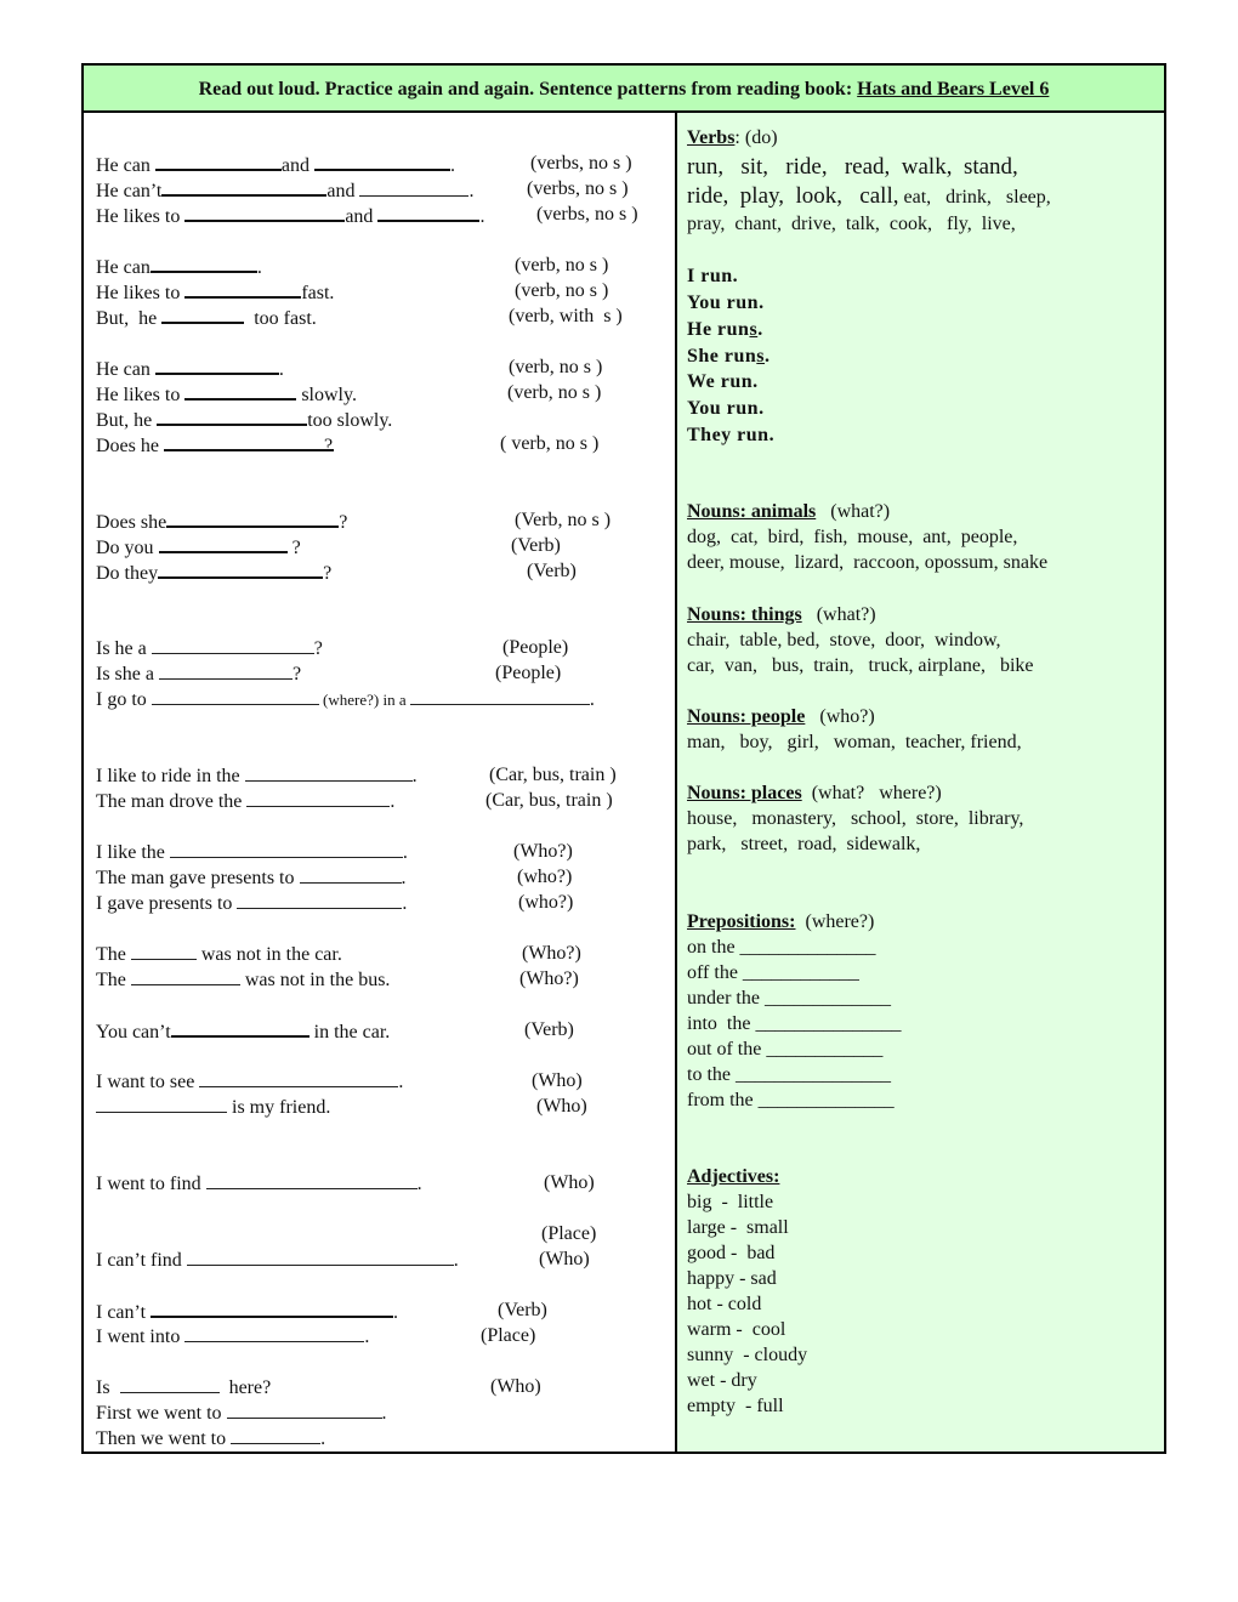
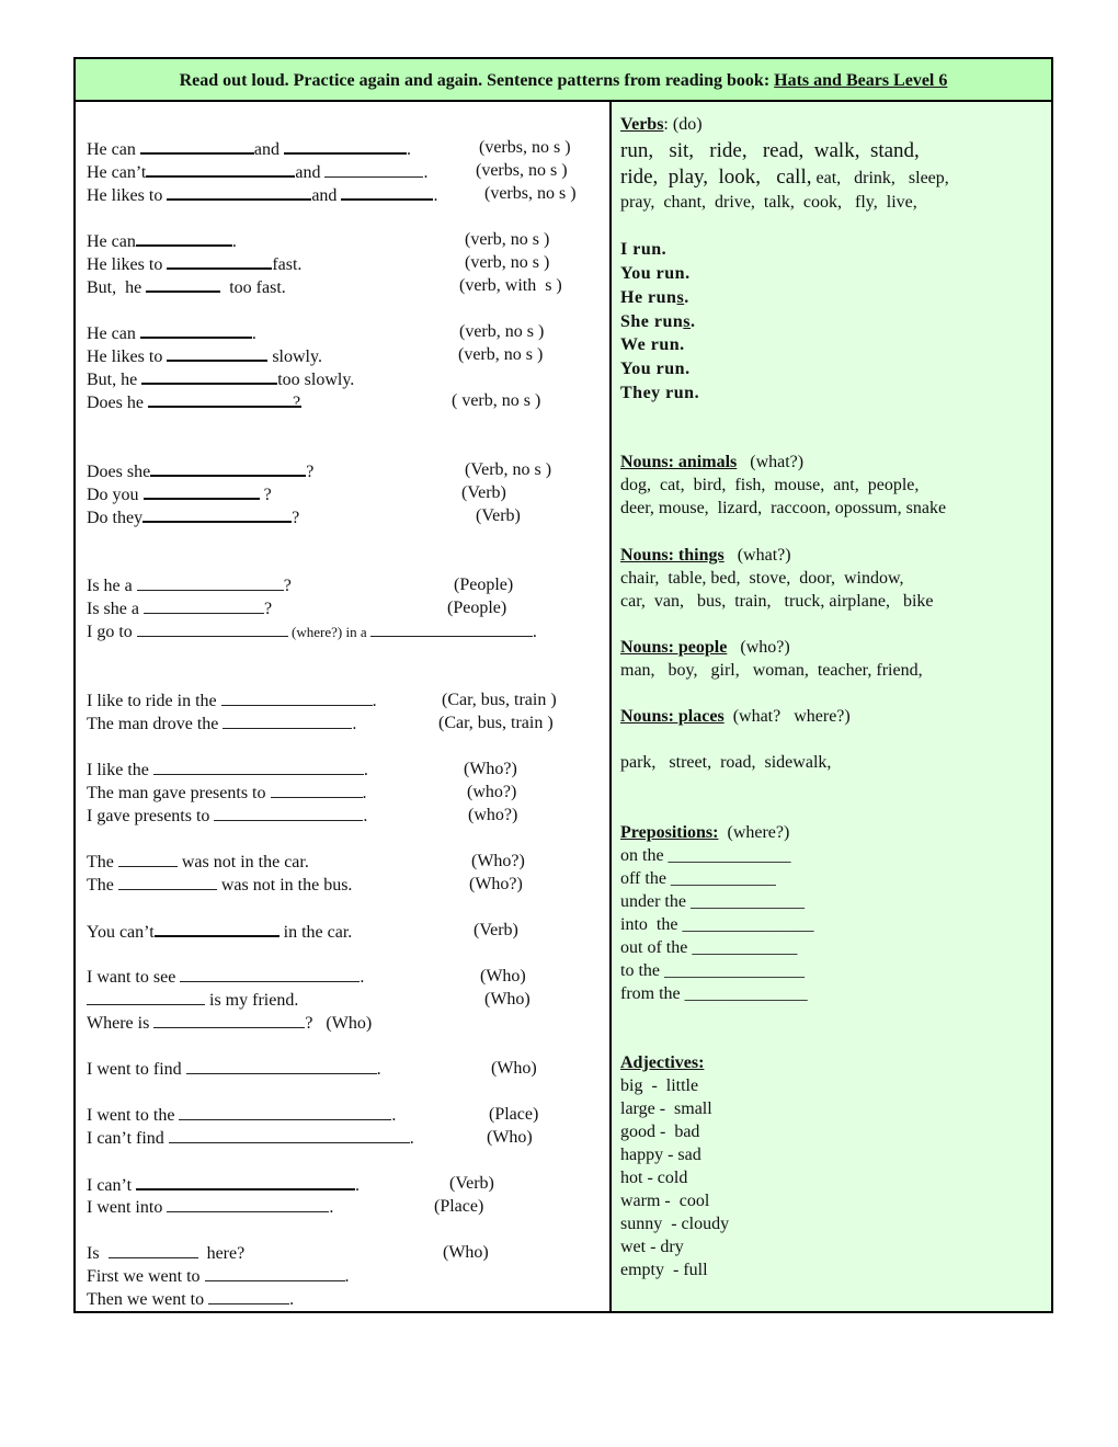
  Read out loud. Practice again and again. Sentence patterns from reading book: Hats and Bears Level 6
  He can and .
  (verbs, no s )
  He can’t and .
  (verbs, no s )
  He likes to and .
  (verbs, no s )
  He can .
  (verb, no s )
  He likes to fast.
  (verb, no s )
  But, he too fast.
  (verb, with s )
  He can .
  (verb, no s )
  He likes to slowly.
  (verb, no s )
  But, he too slowly.
  Does he ?
  ( verb, no s )
  Does she ?
  (Verb, no s )
  Do you ?
  (Verb)
  Do they ?
  (Verb)
  Is he a ?
  (People)
  Is she a ?
  (People)
  I go to (where?) in a .
  I like to ride in the .
  (Car, bus, train )
  The man drove the .
  (Car, bus, train )
  I like the .
  (Who?)
  The man gave presents to .
  (who?)
  I gave presents to .
  (who?)
  The was not in the car.
  (Who?)
  The was not in the bus.
  (Who?)
  You can’t in the car.
  (Verb)
  I want to see .
  (Who)
  is my friend.
  (Who)
+ Where is ? (Who)
  I went to find .
  (Who)
+ I went to the .
  (Place)
  I can’t find .
  (Who)
  I can’t .
  (Verb)
  I went into .
  (Place)
  Is here?
  (Who)
  First we went to .
  Then we went to .
  Verbs: (do)
  run, sit, ride, read, walk, stand,
  ride, play, look, call, eat, drink, sleep,
  pray, chant, drive, talk, cook, fly, live,
  I run.
  You run.
  He runs.
  She runs.
  We run.
  You run.
  They run.
  Nouns: animals (what?)
  dog, cat, bird, fish, mouse, ant, people,
  deer, mouse, lizard, raccoon, opossum, snake
  Nouns: things (what?)
  chair, table, bed, stove, door, window,
  car, van, bus, train, truck, airplane, bike
  Nouns: people (who?)
  man, boy, girl, woman, teacher, friend,
  Nouns: places (what? where?)
- house, monastery, school, store, library,
  park, street, road, sidewalk,
  Prepositions: (where?)
  on the ______________
  off the ____________
  under the _____________
  into the _______________
  out of the ____________
  to the ________________
  from the ______________
  Adjectives:
  big - little
  large - small
  good - bad
  happy - sad
  hot - cold
  warm - cool
  sunny - cloudy
  wet - dry
  empty - full
